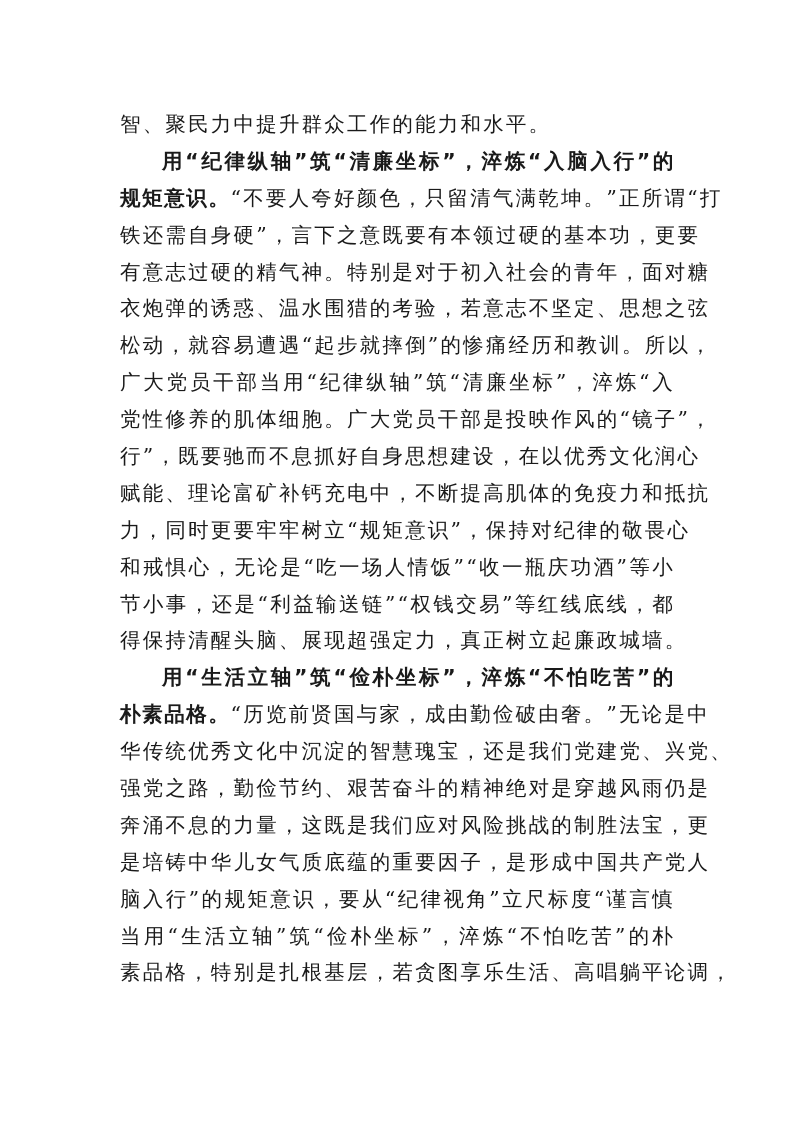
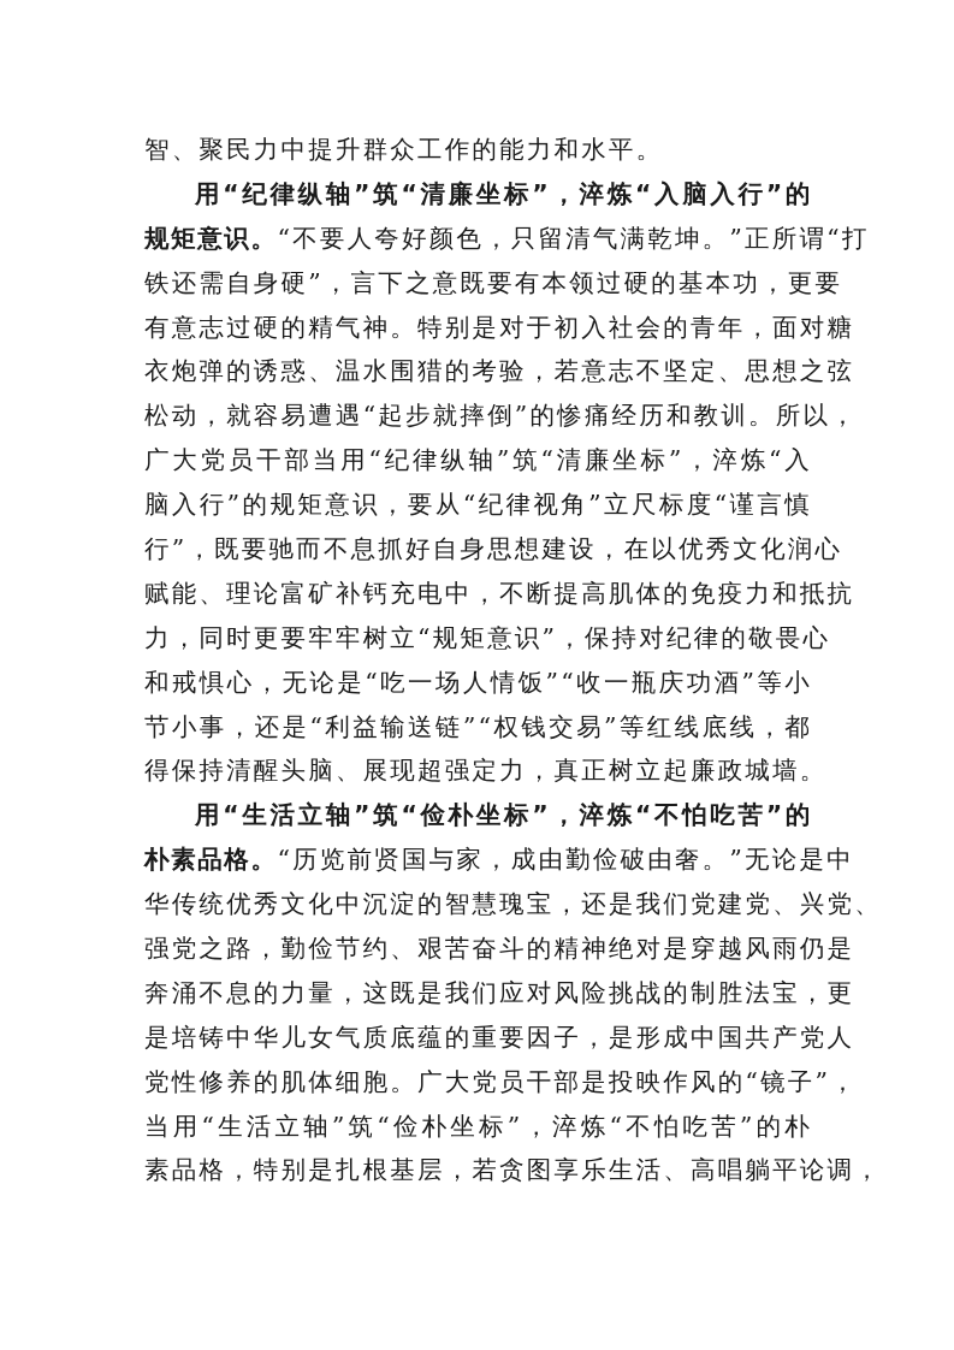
  智、聚民力中提升群众工作的能力和水平。
  用“纪律纵轴”筑“清廉坐标”，淬炼“入脑入行”的
  规矩意识。“不要人夸好颜色，只留清气满乾坤。”正所谓“打
  铁还需自身硬”，言下之意既要有本领过硬的基本功，更要
  有意志过硬的精气神。特别是对于初入社会的青年，面对糖
  衣炮弹的诱惑、温水围猎的考验，若意志不坚定、思想之弦
  松动，就容易遭遇“起步就摔倒”的惨痛经历和教训。所以，
  广大党员干部当用“纪律纵轴”筑“清廉坐标”，淬炼“入
- 党性修养的肌体细胞。广大党员干部是投映作风的“镜子”，
+ 脑入行”的规矩意识，要从“纪律视角”立尺标度“谨言慎
  行”，既要驰而不息抓好自身思想建设，在以优秀文化润心
  赋能、理论富矿补钙充电中，不断提高肌体的免疫力和抵抗
  力，同时更要牢牢树立“规矩意识”，保持对纪律的敬畏心
  和戒惧心，无论是“吃一场人情饭”“收一瓶庆功酒”等小
  节小事，还是“利益输送链”“权钱交易”等红线底线，都
  得保持清醒头脑、展现超强定力，真正树立起廉政城墙。
  用“生活立轴”筑“俭朴坐标”，淬炼“不怕吃苦”的
  朴素品格。“历览前贤国与家，成由勤俭破由奢。”无论是中
  华传统优秀文化中沉淀的智慧瑰宝，还是我们党建党、兴党、
  强党之路，勤俭节约、艰苦奋斗的精神绝对是穿越风雨仍是
  奔涌不息的力量，这既是我们应对风险挑战的制胜法宝，更
  是培铸中华儿女气质底蕴的重要因子，是形成中国共产党人
- 脑入行”的规矩意识，要从“纪律视角”立尺标度“谨言慎
+ 党性修养的肌体细胞。广大党员干部是投映作风的“镜子”，
  当用“生活立轴”筑“俭朴坐标”，淬炼“不怕吃苦”的朴
  素品格，特别是扎根基层，若贪图享乐生活、高唱躺平论调，
